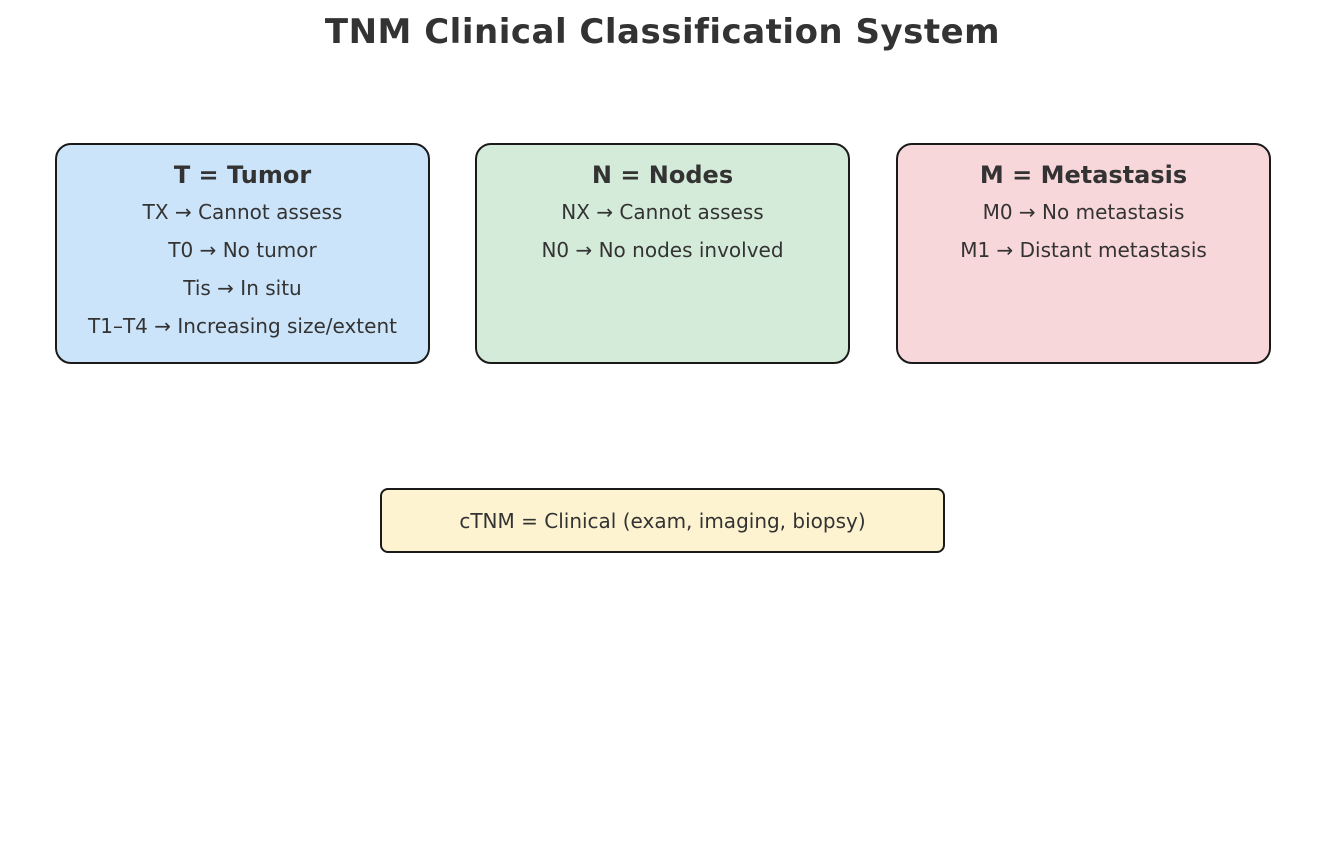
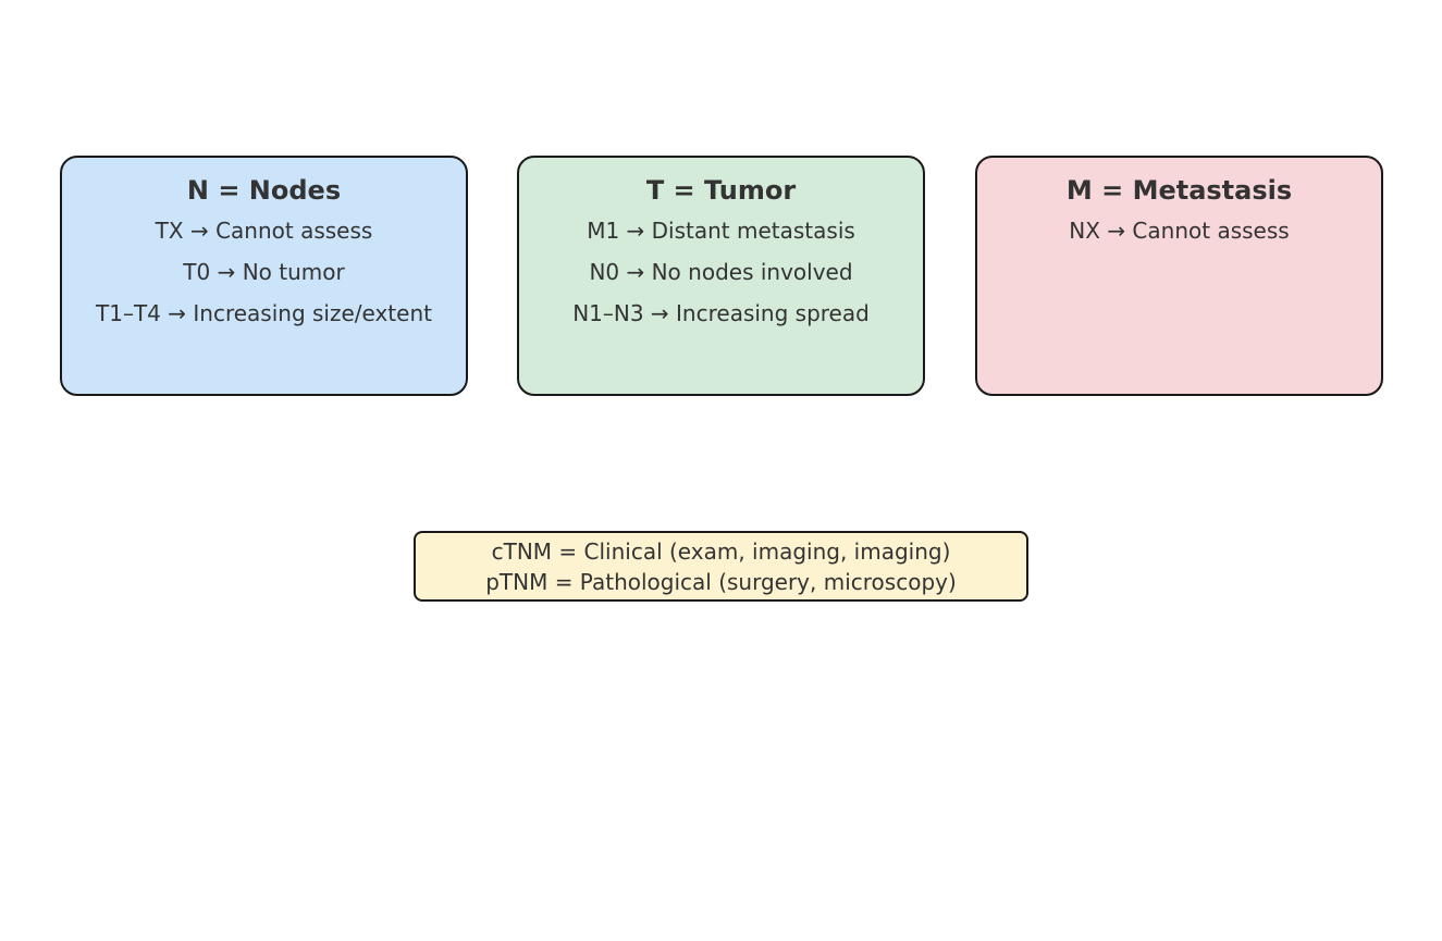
- TNM Clinical Classification System
- T = Tumor
+ N = Nodes
  TX → Cannot assess
  T0 → No tumor
- Tis → In situ
  T1–T4 → Increasing size/extent
- N = Nodes
+ T = Tumor
- NX → Cannot assess
+ M1 → Distant metastasis
  N0 → No nodes involved
+ N1–N3 → Increasing spread
  M = Metastasis
- M0 → No metastasis
- M1 → Distant metastasis
+ NX → Cannot assess
- cTNM = Clinical (exam, imaging, biopsy)
+ cTNM = Clinical (exam, imaging, imaging)
+ pTNM = Pathological (surgery, microscopy)
